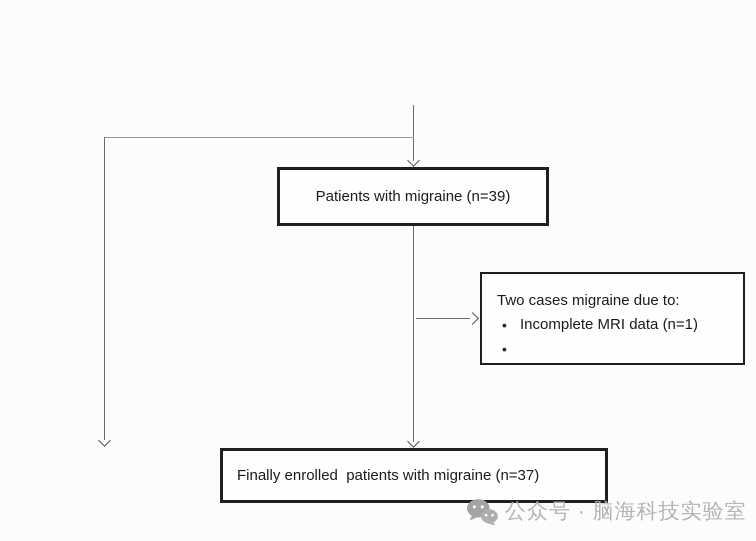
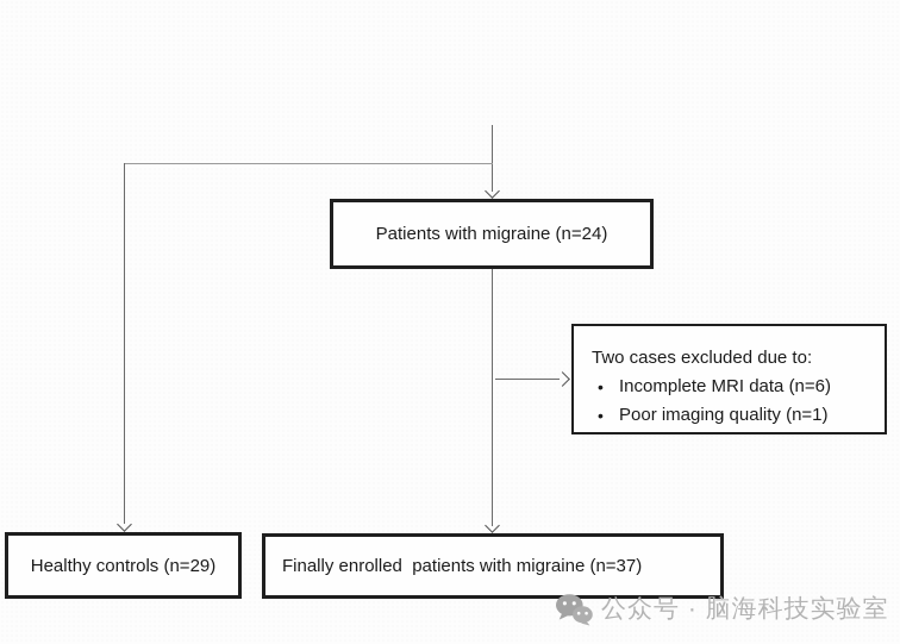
- Patients with migraine (n=39)
+ Patients with migraine (n=24)
- Two cases migraine due to:
+ Two cases excluded due to:
  •
- Incomplete MRI data (n=1)
+ Incomplete MRI data (n=6)
  •
+ Poor imaging quality (n=1)
+ Healthy controls (n=29)
  Finally enrolled patients with migraine (n=37)
  公众号 · 脑海科技实验室
